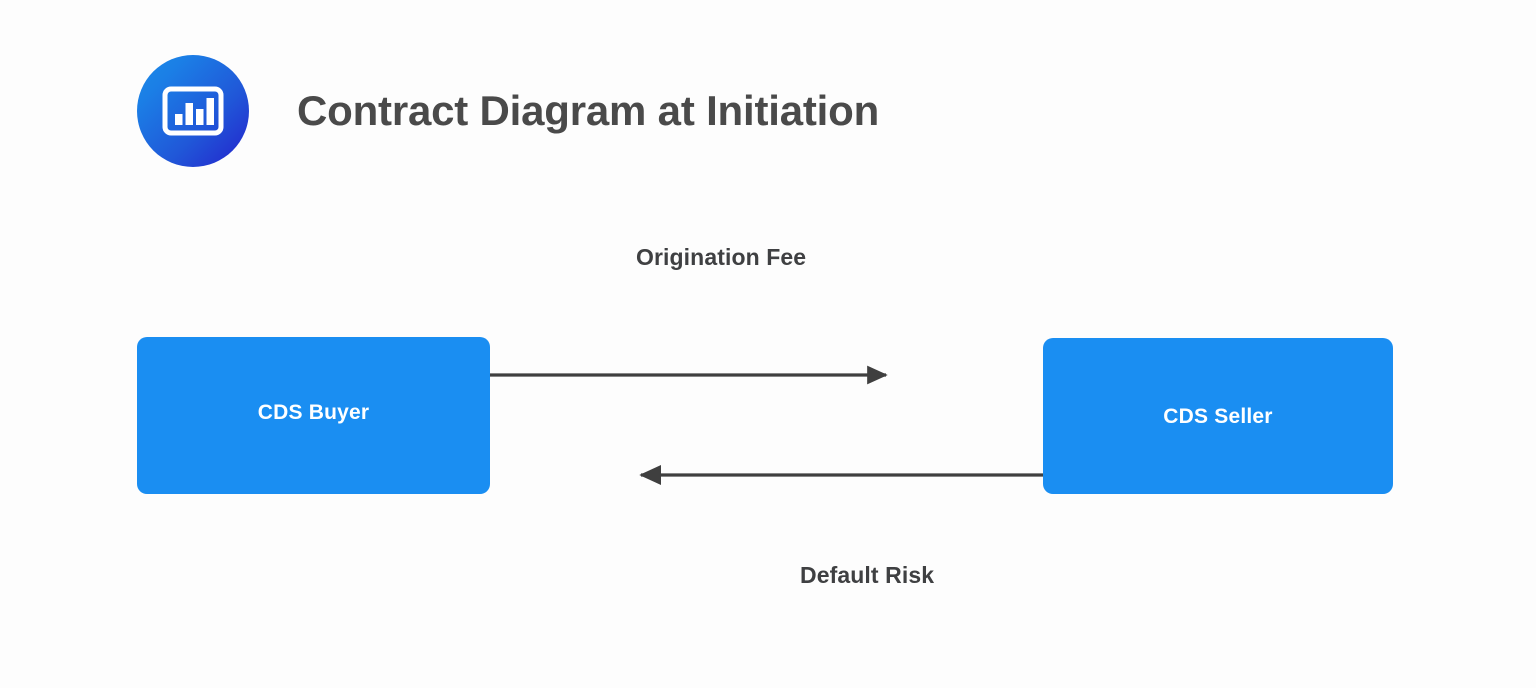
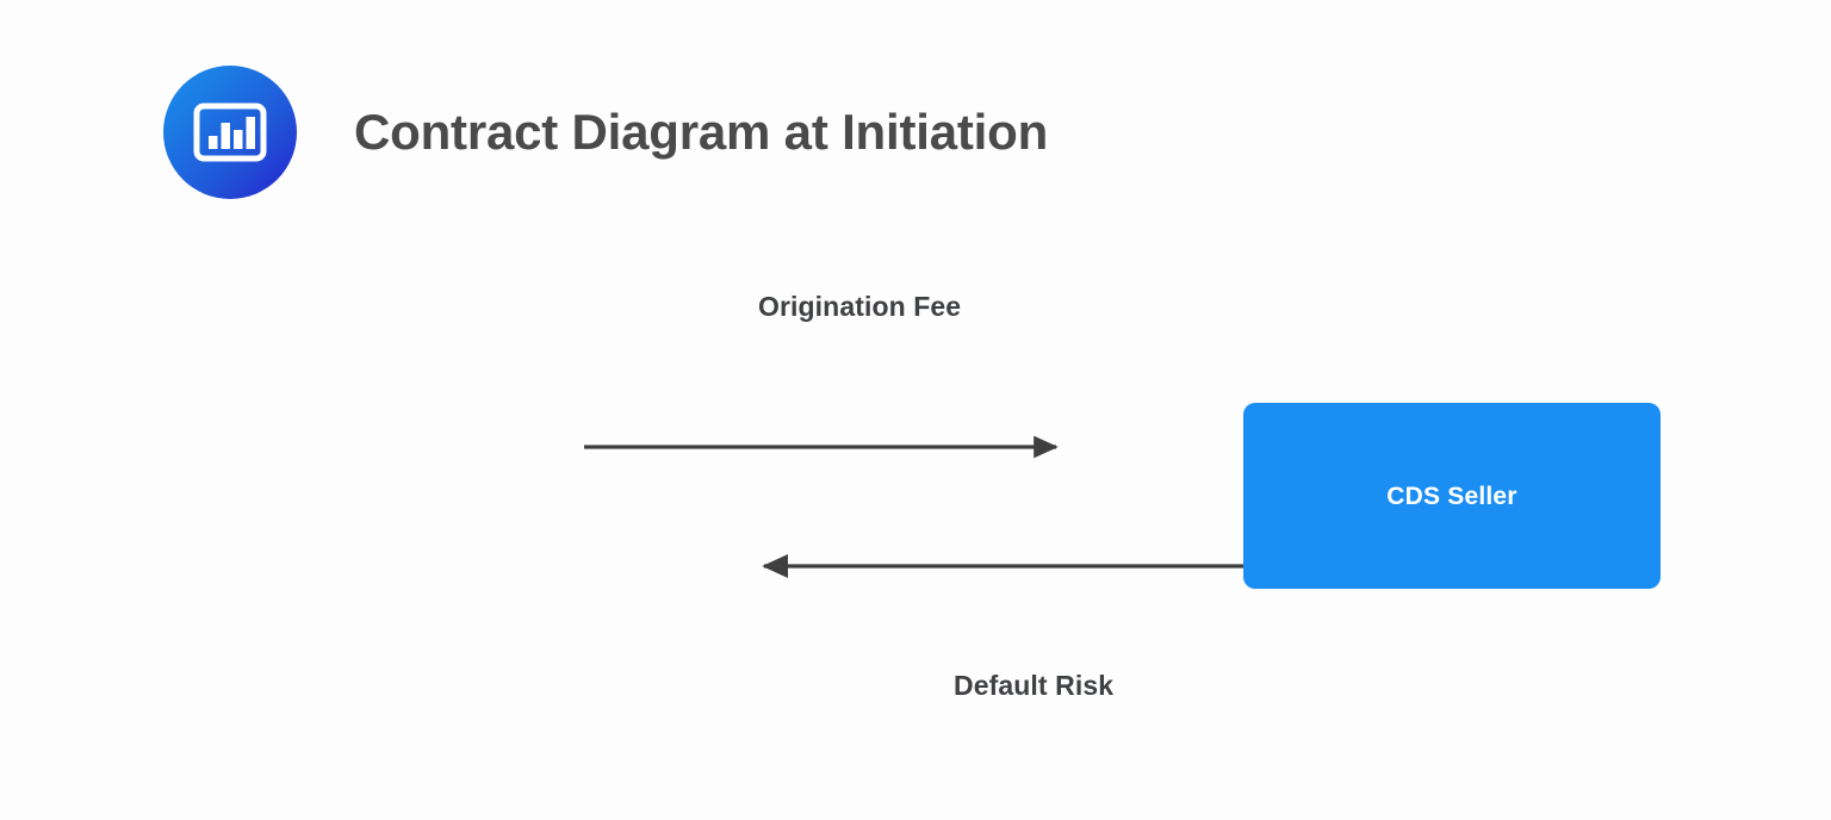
  Contract Diagram at Initiation
  Origination Fee
  Default Risk
- CDS Buyer
  CDS Seller
